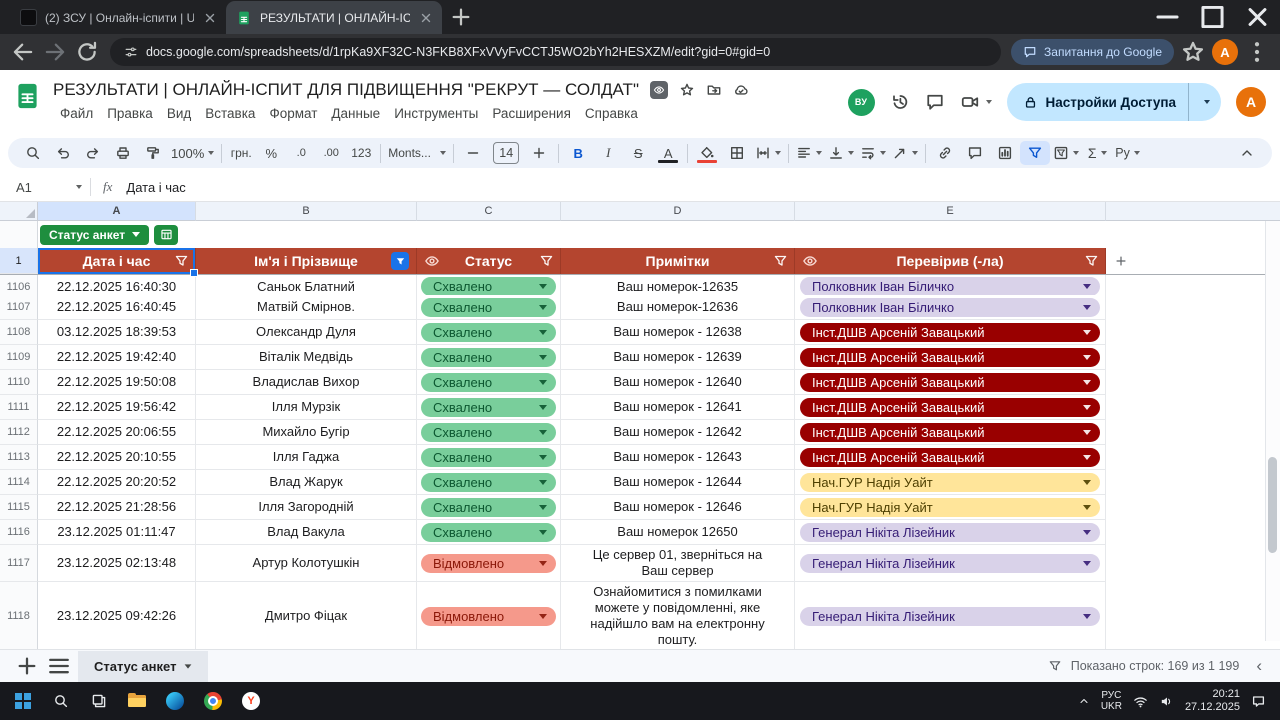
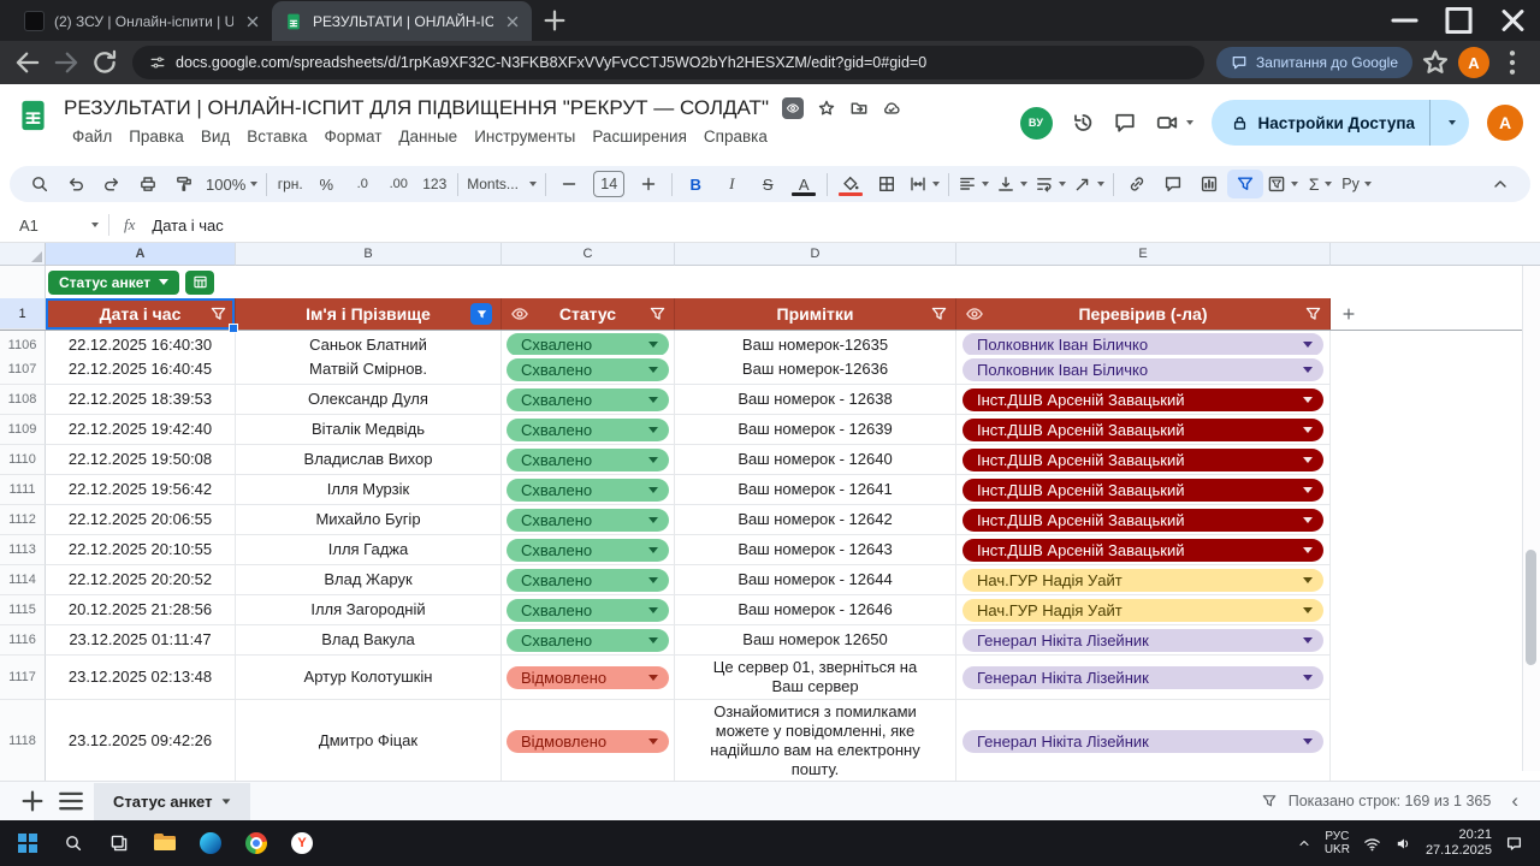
  (2) ЗСУ | Онлайн-іспити | U
  РЕЗУЛЬТАТИ | ОНЛАЙН-ІС
  docs.google.com/spreadsheets/d/1rpKa9XF32C-N3FKB8XFxVVyFvCCTJ5WO2bYh2HESXZM/edit?gid=0#gid=0
  Запитання до Google
  A
  РЕЗУЛЬТАТИ | ОНЛАЙН-ІСПИТ ДЛЯ ПІДВИЩЕННЯ "РЕКРУТ — СОЛДАТ"
  Файл
  Правка
  Вид
  Вставка
  Формат
  Данные
  Инструменты
  Расширения
  Справка
  ВУ
  Настройки Доступа
  A
  100%
  грн.
  %
  .0
  .00
  123
  Monts...
  14
  B
  I
  S
  A
  Σ
  Ру
  A1
  fx
  Дата і час
  A
  B
  C
  D
  E
  Статус анкет
  1
  Дата і час
  Ім'я і Прізвище
  Статус
  Примітки
  Перевірив (-ла)
  1106
  22.12.2025 16:40:30
  Саньок Блатний
  Схвалено
  Ваш номерок-12635
  Полковник Іван Біличко
  1107
  22.12.2025 16:40:45
  Матвій Смірнов.
  Схвалено
  Ваш номерок-12636
  Полковник Іван Біличко
  1108
- 03.12.2025 18:39:53
+ 22.12.2025 18:39:53
  Олександр Дуля
  Схвалено
  Ваш номерок - 12638
  Інст.ДШВ Арсеній Завацький
  1109
  22.12.2025 19:42:40
  Віталік Медвідь
  Схвалено
  Ваш номерок - 12639
  Інст.ДШВ Арсеній Завацький
  1110
  22.12.2025 19:50:08
  Владислав Вихор
  Схвалено
  Ваш номерок - 12640
  Інст.ДШВ Арсеній Завацький
  1111
  22.12.2025 19:56:42
  Ілля Мурзік
  Схвалено
  Ваш номерок - 12641
  Інст.ДШВ Арсеній Завацький
  1112
  22.12.2025 20:06:55
  Михайло Бугір
  Схвалено
  Ваш номерок - 12642
  Інст.ДШВ Арсеній Завацький
  1113
  22.12.2025 20:10:55
  Ілля Гаджа
  Схвалено
  Ваш номерок - 12643
  Інст.ДШВ Арсеній Завацький
  1114
  22.12.2025 20:20:52
  Влад Жарук
  Схвалено
  Ваш номерок - 12644
  Нач.ГУР Надія Уайт
  1115
- 22.12.2025 21:28:56
+ 20.12.2025 21:28:56
  Ілля Загородній
  Схвалено
  Ваш номерок - 12646
  Нач.ГУР Надія Уайт
  1116
  23.12.2025 01:11:47
  Влад Вакула
  Схвалено
  Ваш номерок 12650
  Генерал Нікіта Лізейник
  1117
  23.12.2025 02:13:48
  Артур Колотушкін
  Відмовлено
  Це сервер 01, зверніться на Ваш сервер
  Генерал Нікіта Лізейник
  1118
  23.12.2025 09:42:26
  Дмитро Фіцак
  Відмовлено
  Ознайомитися з помилками можете у повідомленні, яке надійшло вам на електронну пошту.
  Генерал Нікіта Лізейник
  Статус анкет
- Показано строк: 169 из 1 199
+ Показано строк: 169 из 1 365
  ‹
  РУС
  UKR
  20:21
  27.12.2025
